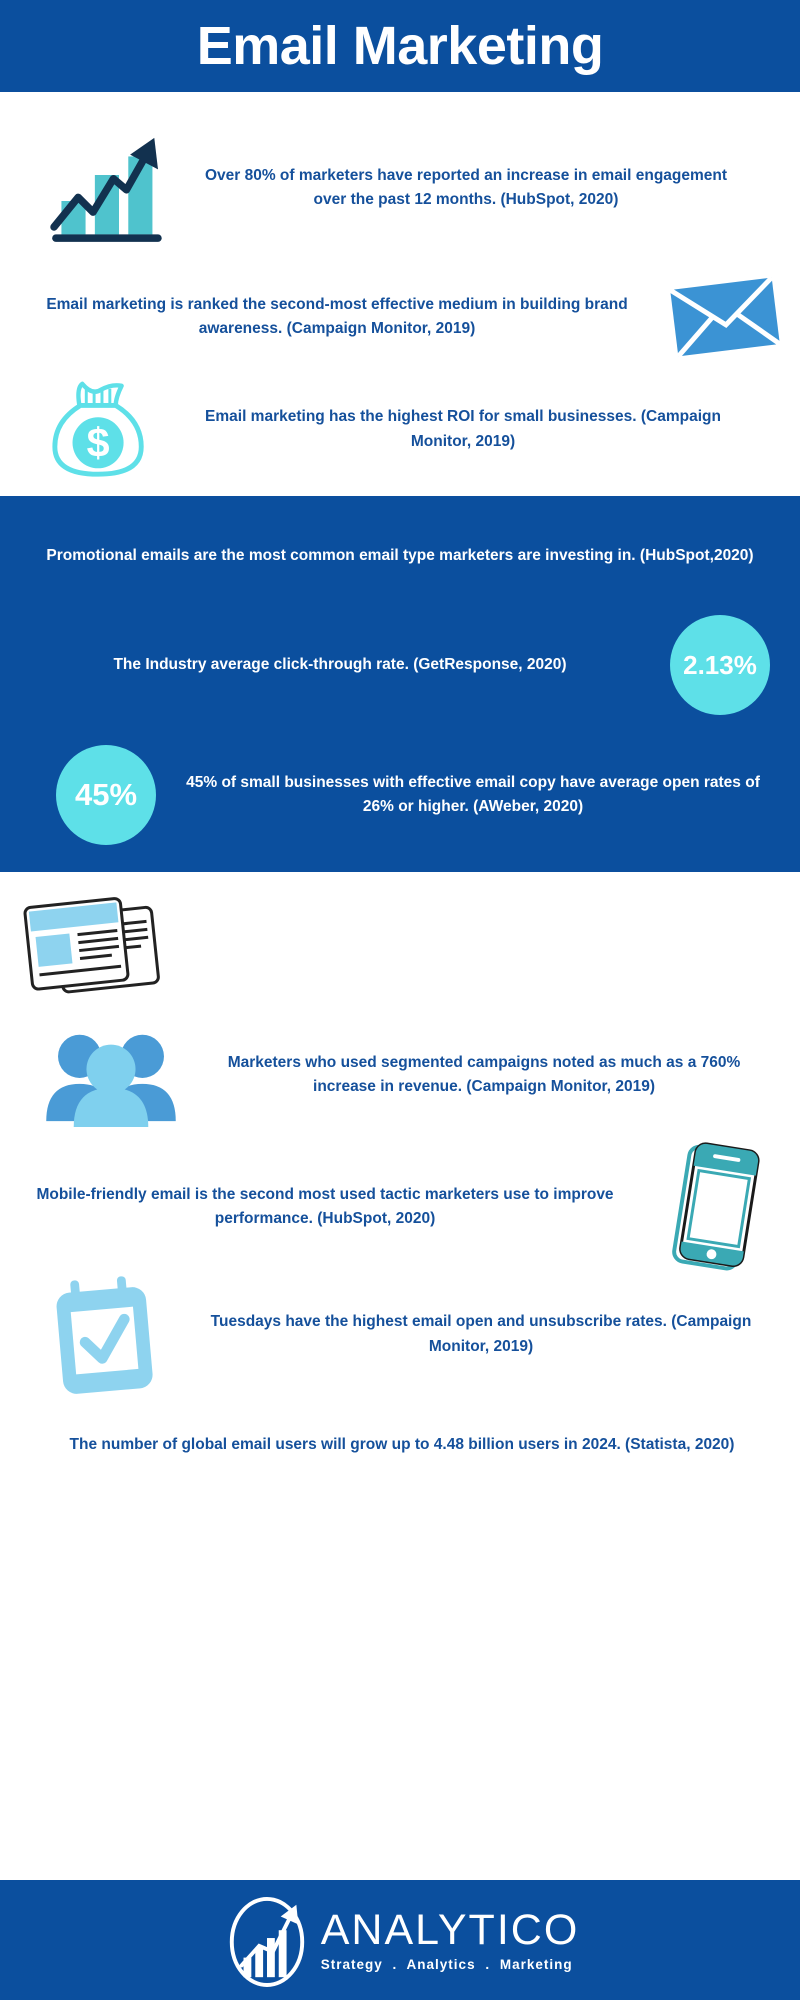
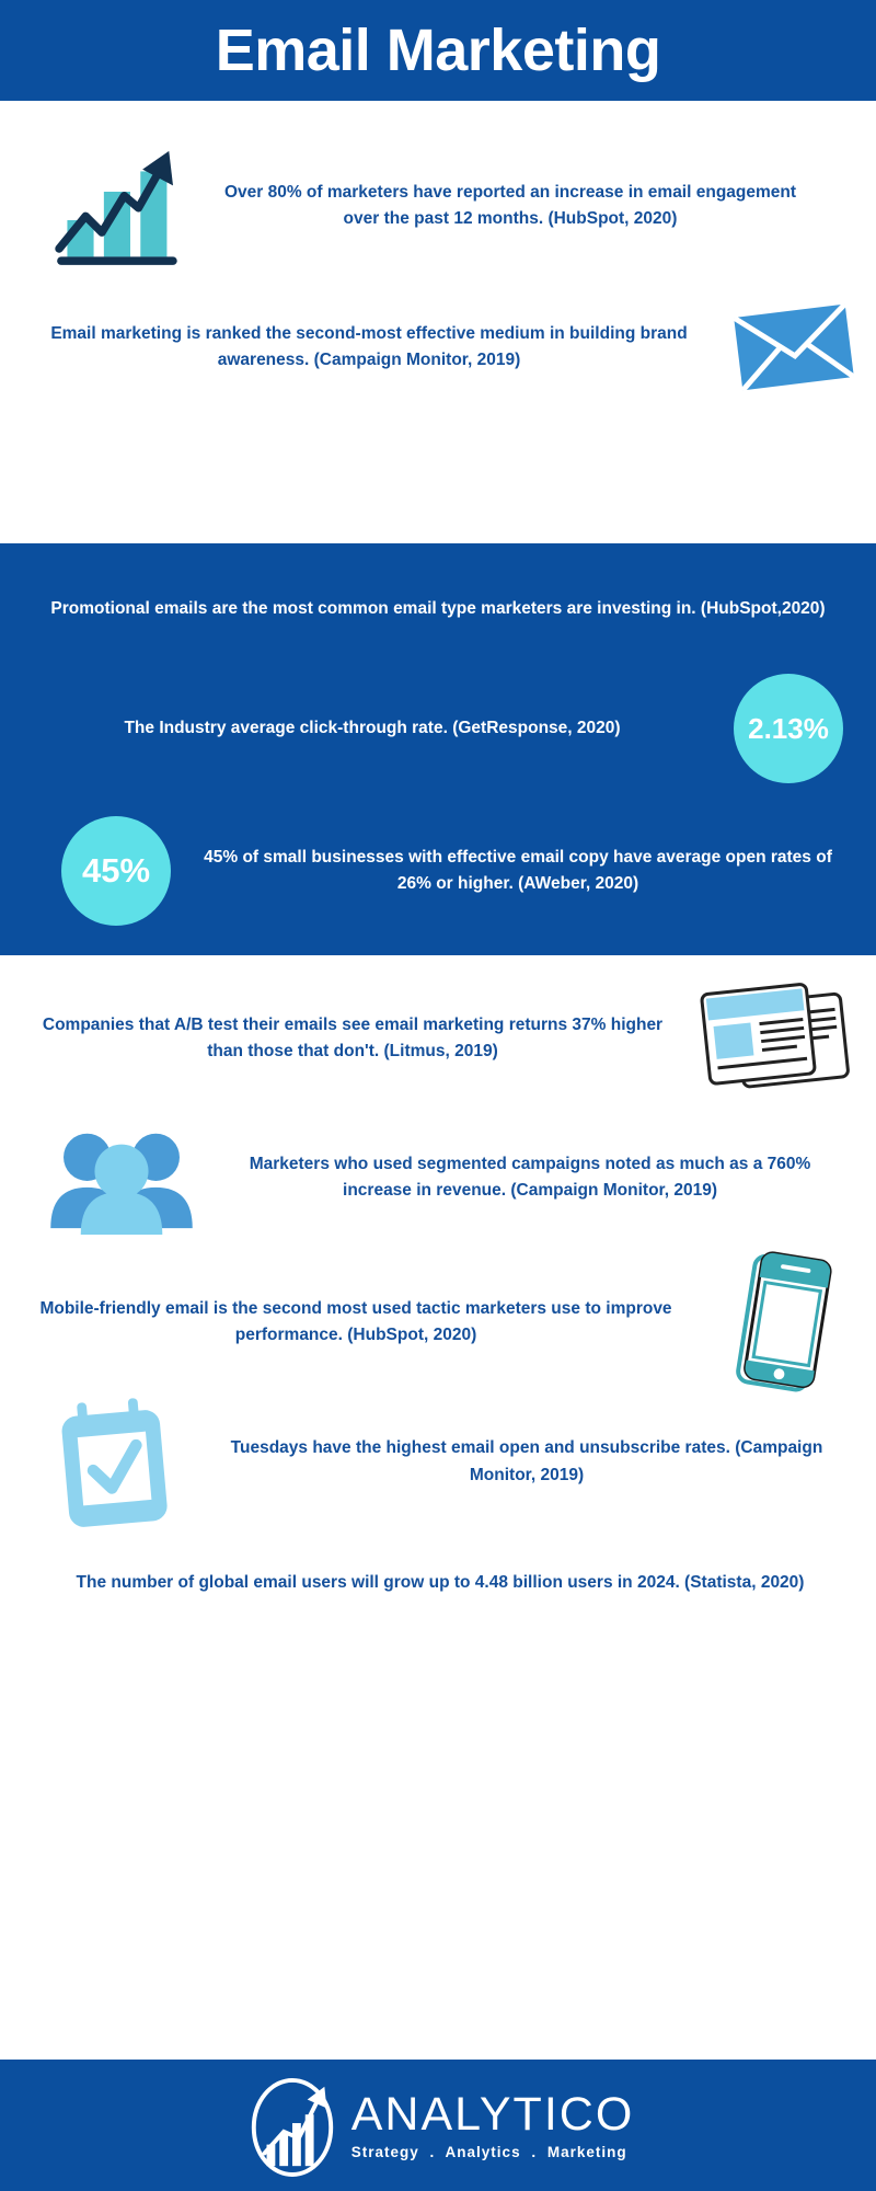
  Email Marketing
  Over 80% of marketers have reported an increase in email engagement over the past 12 months. (HubSpot, 2020)
  Email marketing is ranked the second-most effective medium in building brand awareness. (Campaign Monitor, 2019)
- $
- Email marketing has the highest ROI for small businesses. (Campaign Monitor, 2019)
  Promotional emails are the most common email type marketers are investing in. (HubSpot,2020)
  The Industry average click-through rate. (GetResponse, 2020)
  2.13%
  45%
  45% of small businesses with effective email copy have average open rates of 26% or higher. (AWeber, 2020)
+ Companies that A/B test their emails see email marketing returns 37% higher than those that don't. (Litmus, 2019)
  Marketers who used segmented campaigns noted as much as a 760% increase in revenue. (Campaign Monitor, 2019)
  Mobile-friendly email is the second most used tactic marketers use to improve performance. (HubSpot, 2020)
  Tuesdays have the highest email open and unsubscribe rates. (Campaign Monitor, 2019)
  The number of global email users will grow up to 4.48 billion users in 2024. (Statista, 2020)
  ANALYTICO
  Strategy . Analytics . Marketing
